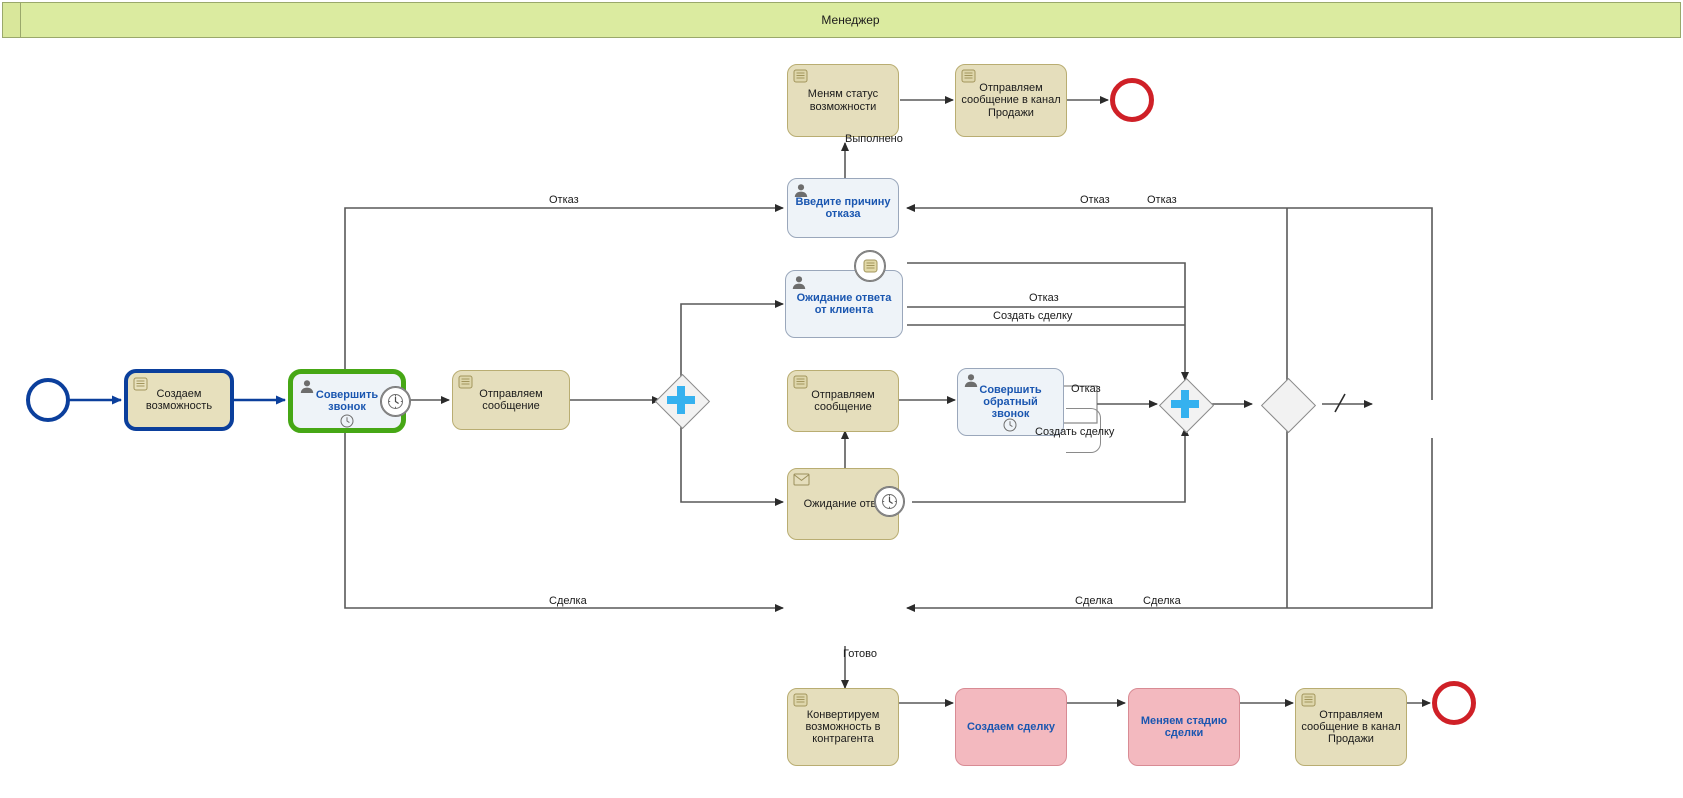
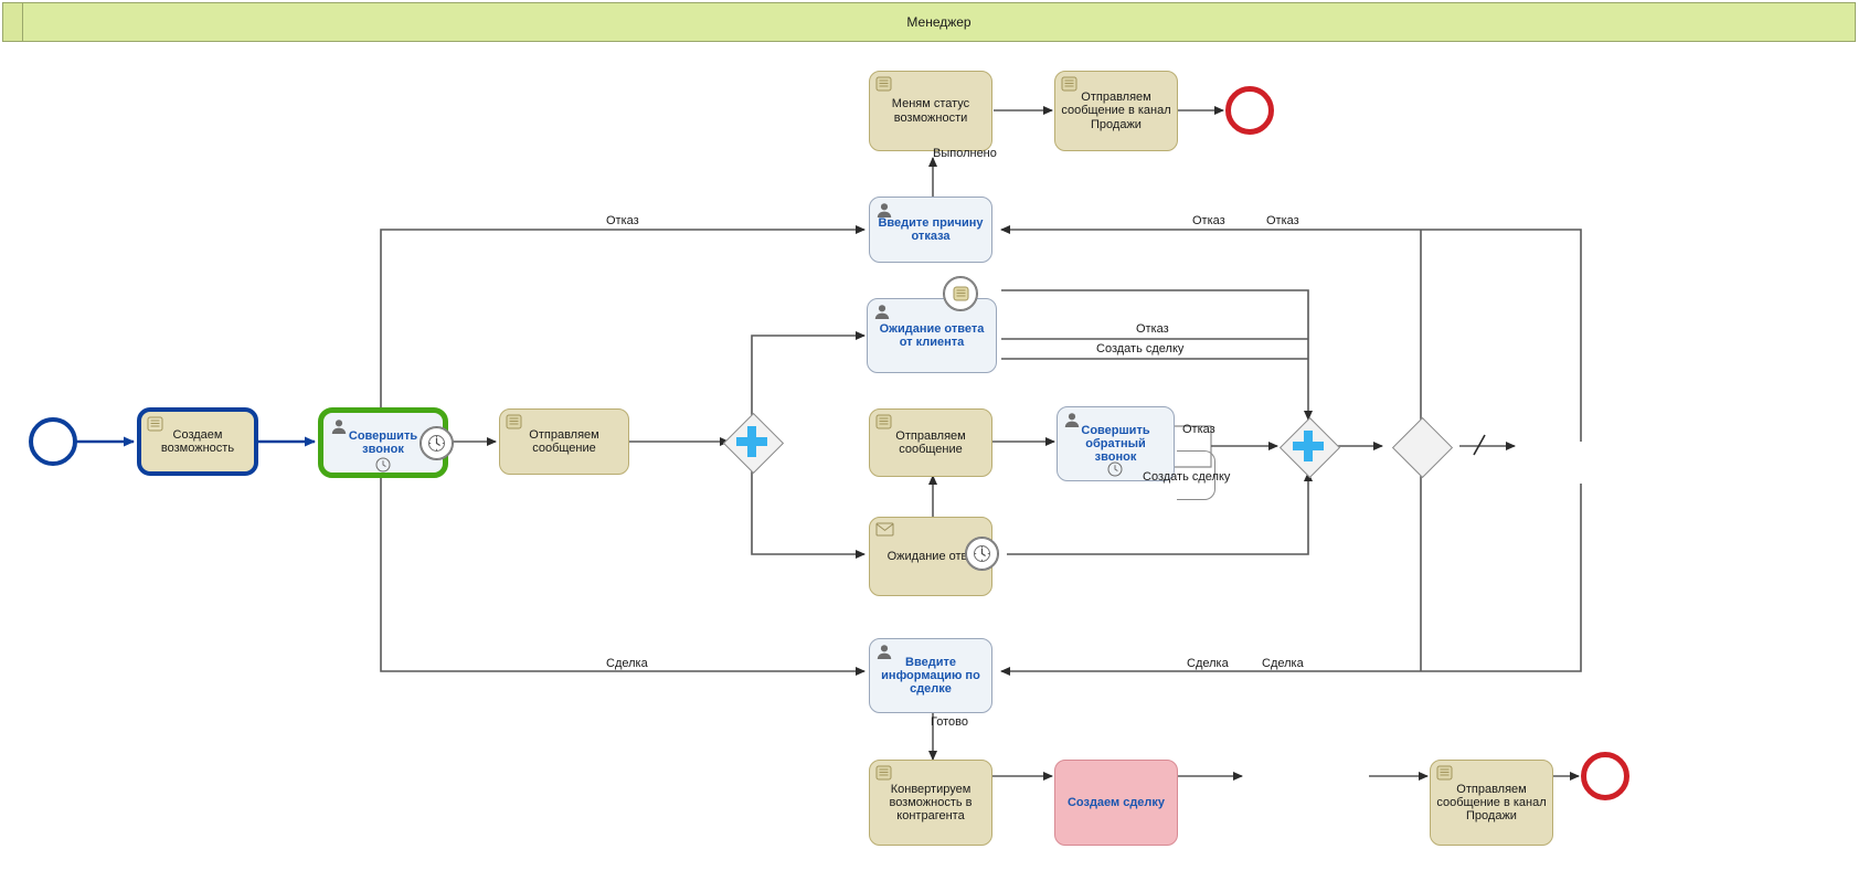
  Менеджер
  Создаем возможность
  Совершить звонок
  Отправляем сообщение
  Ожидание ответа от клиента
  Отправляем сообщение
  Совершить обратный звонок
  Ожидание от
  Введите причину отказа
  Меням статус возможности
  Отправляем сообщение в канал Продажи
+ Введите информацию по сделке
  Конвертируем возможность в контрагента
  Создаем сделку
- Меняем стадию сделки
  Отправляем сообщение в канал Продажи
  Отказ
  Отказ
  Отказ
  Отказ
  Создать сделку
  Отказ
  Создать сделку
  Выполнено
  Сделка
  Сделка
  Сделка
  Готово
